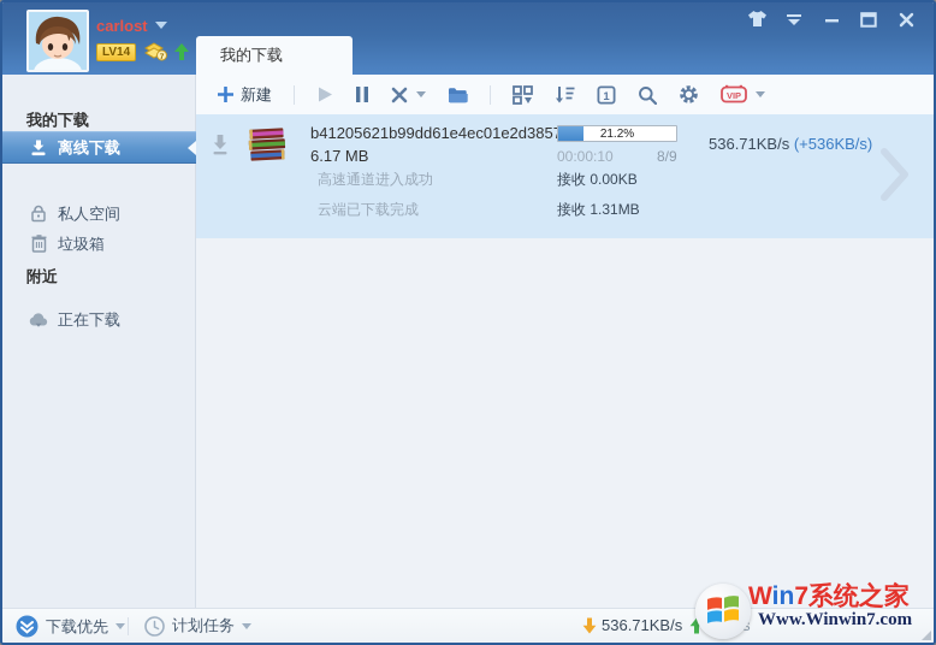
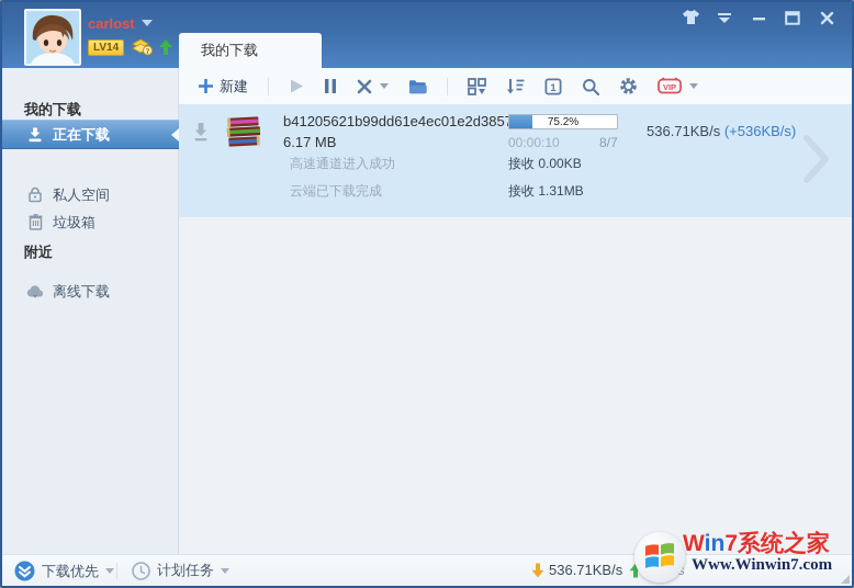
  carlost
  LV14
  我的下载
  我的下载
- 离线下载
+ 正在下载
  私人空间
  垃圾箱
  附近
- 正在下载
+ 离线下载
  新建
  1
  VIP
  b41205621b99dd61e4ec01e2d385
  6.17 MB
- 21.2%
+ 75.2%
  00:00:10
- 8/9
+ 8/7
  536.71KB/s (+536KB/s)
  高速通道进入成功
  接收 0.00KB
  云端已下载完成
  接收 1.31MB
  下载优先
  计划任务
  536.71KB/s
  Win7系统之家
  Www.Winwin7.com
